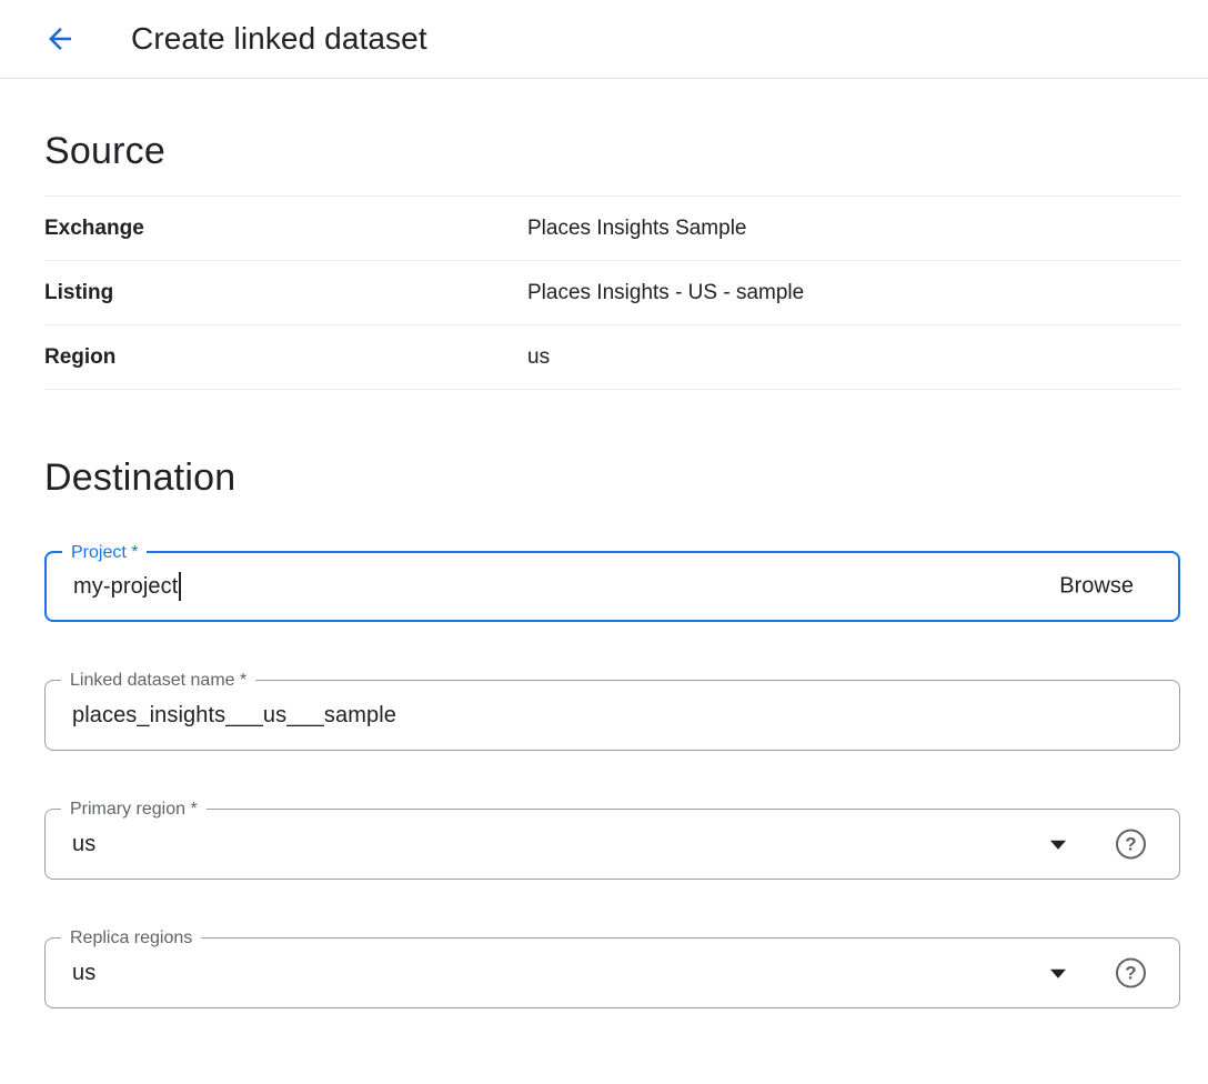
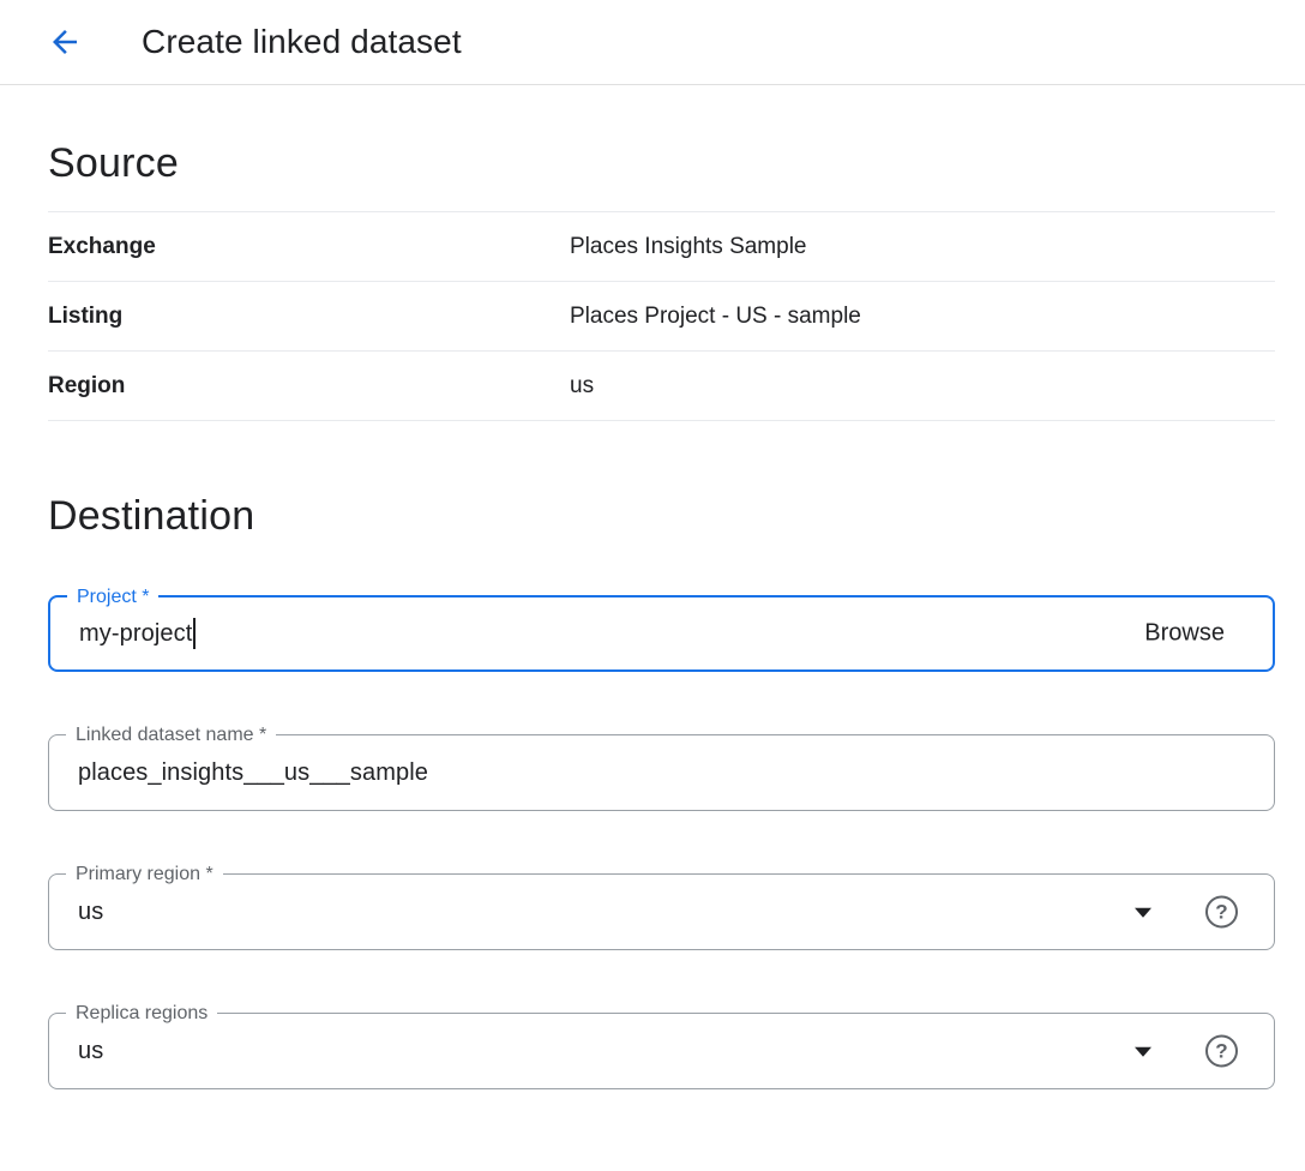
  Create linked dataset
  Source
  Exchange
  Places Insights Sample
  Listing
- Places Insights - US - sample
+ Places Project - US - sample
  Region
  us
  Destination
  Project *
  my-project
  Browse
  Linked dataset name *
  places_insights___us___sample
  Primary region *
  us
  ?
  Replica regions
  us
  ?
